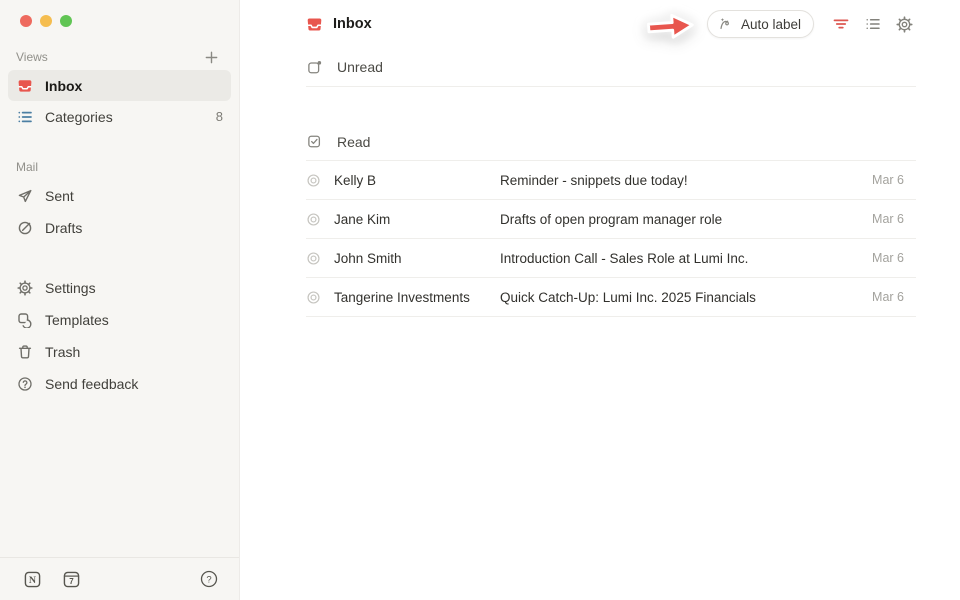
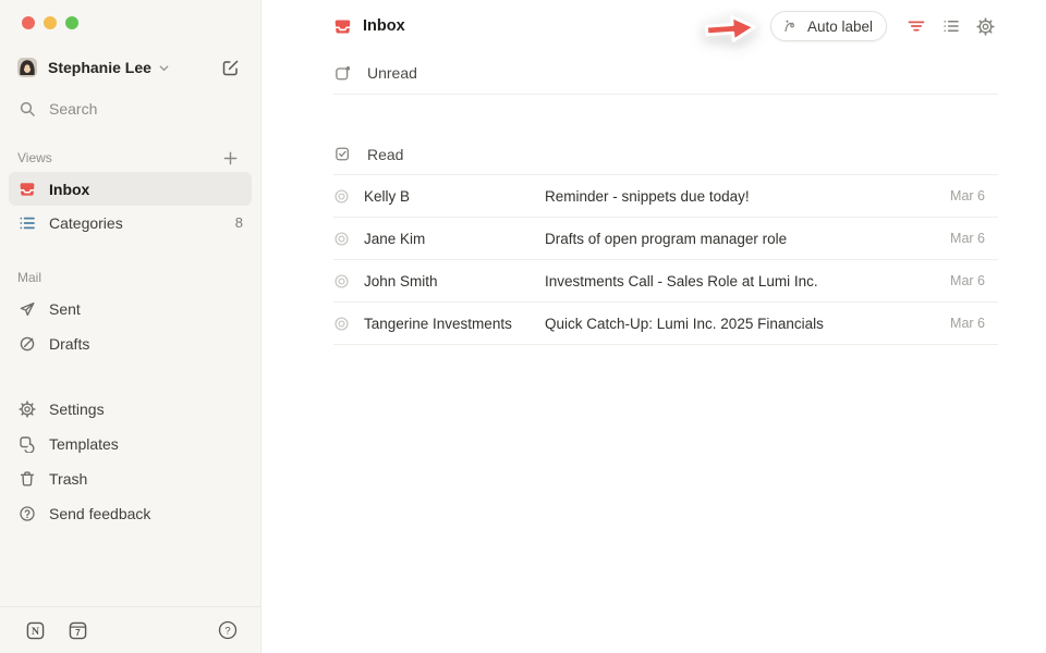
+ Stephanie Lee
+ Search
  Views
  Inbox
  Categories
  8
  Mail
  Sent
  Drafts
  Settings
  Templates
  Trash
  Send feedback
  N
  7
  ?
  Inbox
  Auto label
  Unread
  Read
  Kelly B
  Reminder - snippets due today!
  Mar 6
  Jane Kim
  Drafts of open program manager role
  Mar 6
  John Smith
- Introduction Call - Sales Role at Lumi Inc.
+ Investments Call - Sales Role at Lumi Inc.
  Mar 6
  Tangerine Investments
  Quick Catch-Up: Lumi Inc. 2025 Financials
  Mar 6
